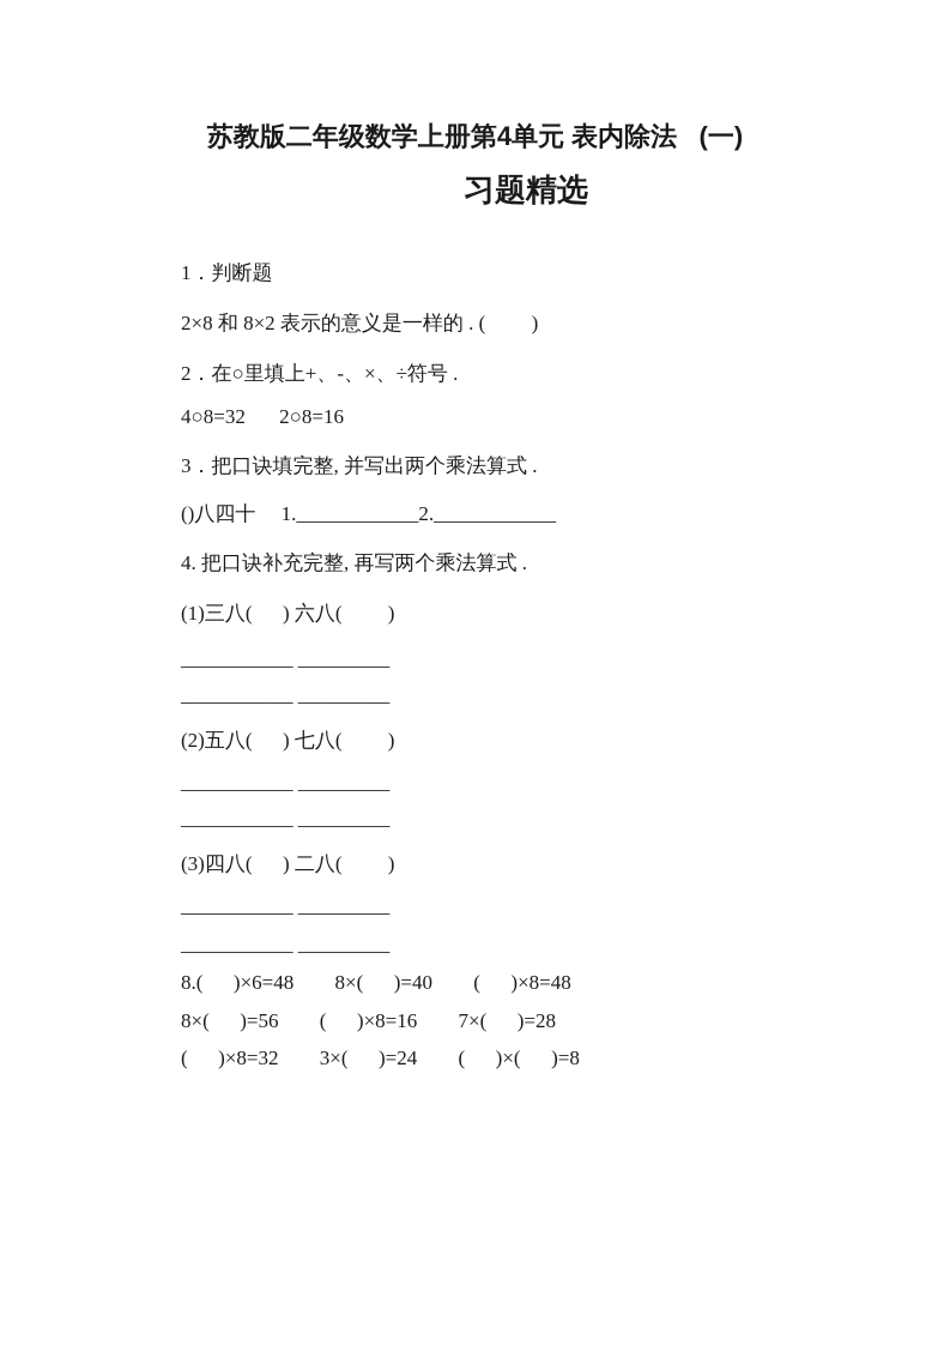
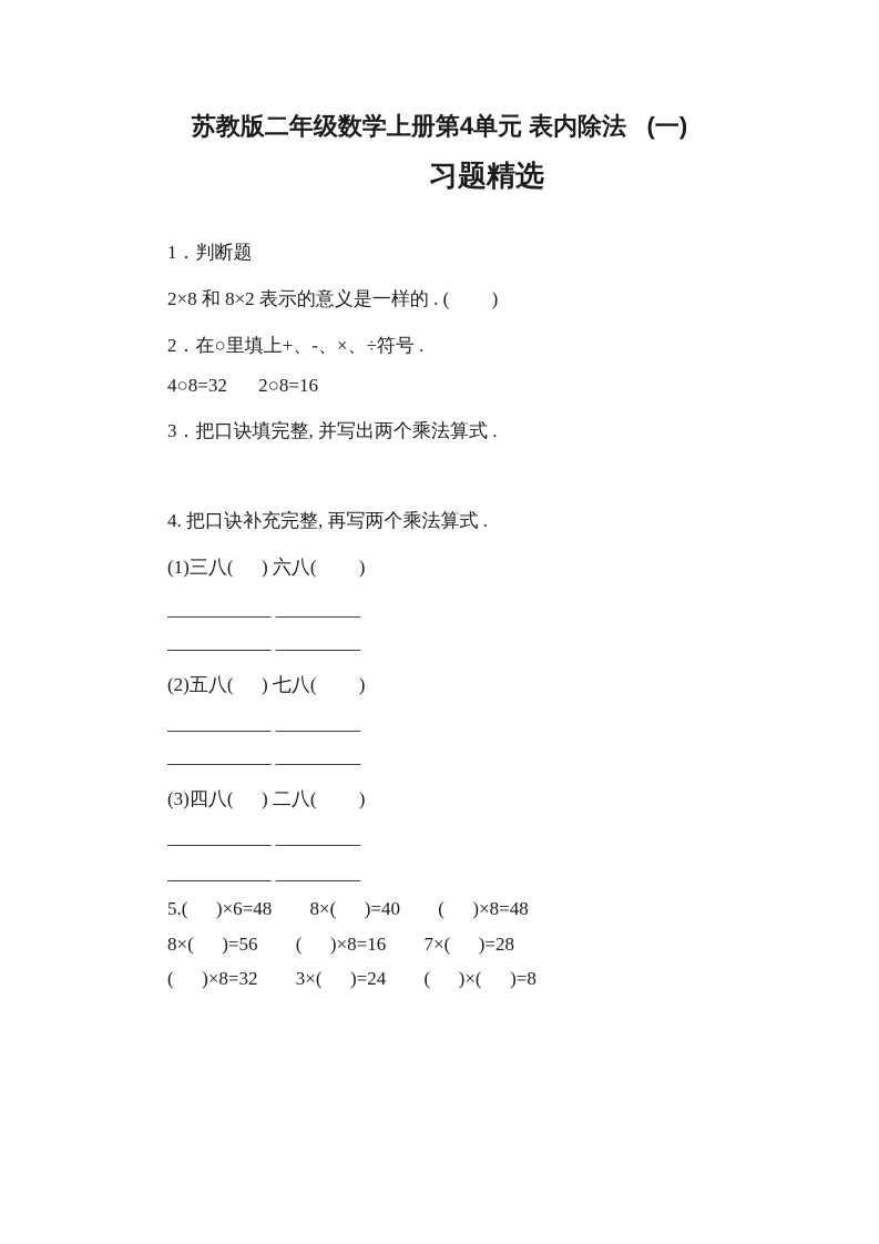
  苏教版二年级数学上册第4单元 表内除法 (一)
  习题精选
  1．判断题
  2×8 和 8×2 表示的意义是一样的 . ( )
  2．在○里填上+、-、×、÷符号 .
  4○8=32 2○8=16
  3．把口诀填完整, 并写出两个乘法算式 .
- ()八四十 1.____________2.____________
  4. 把口诀补充完整, 再写两个乘法算式 .
  (1)三八( ) 六八( )
  ___________ _________
  ___________ _________
  (2)五八( ) 七八( )
  ___________ _________
  ___________ _________
  (3)四八( ) 二八( )
  ___________ _________
  ___________ _________
- 8.( )×6=48 8×( )=40 ( )×8=48
+ 5.( )×6=48 8×( )=40 ( )×8=48
  8×( )=56 ( )×8=16 7×( )=28
  ( )×8=32 3×( )=24 ( )×( )=8
